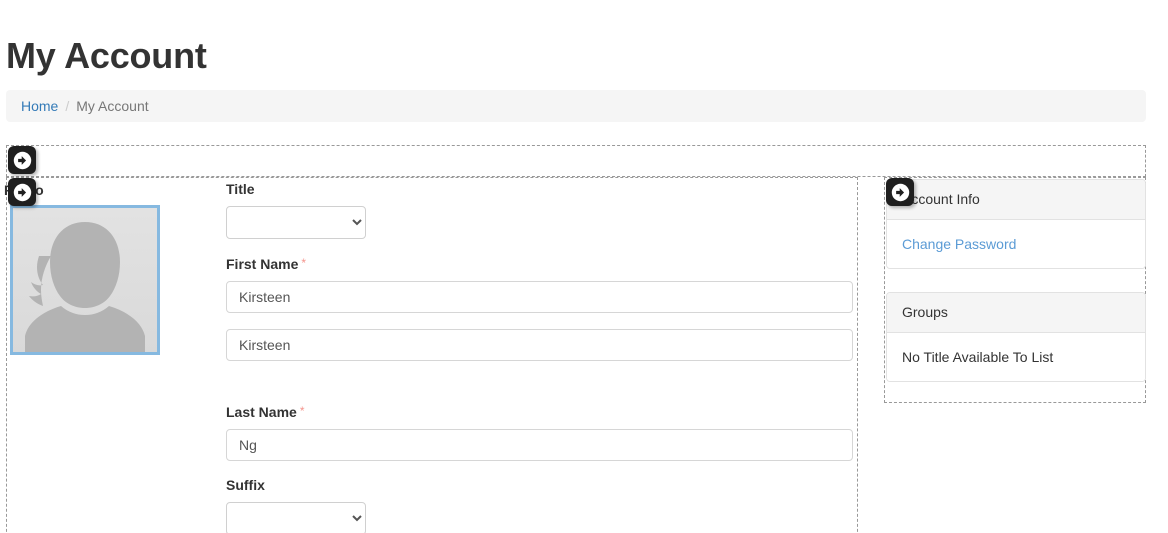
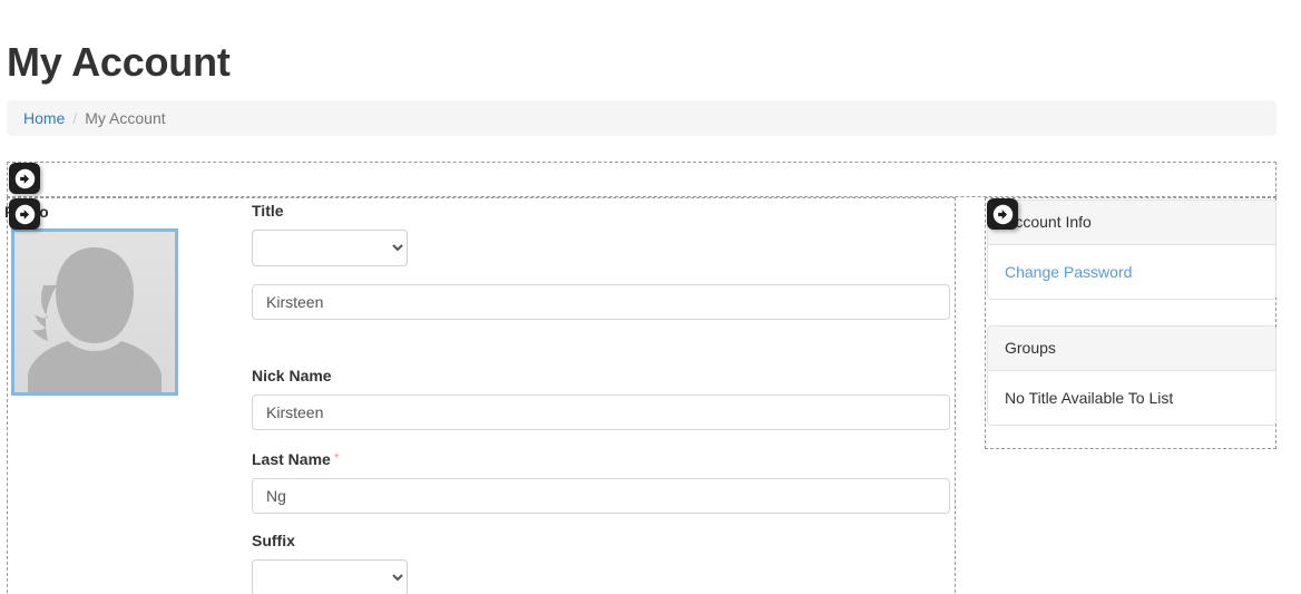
  My Account
  Home
  /
  My Account
  Title
- First Name *
  Kirsteen
+ Nick Name
  Kirsteen
  Last Name *
  Ng
  Suffix
  ccount Info
  Change Password
  Groups
  No Title Available To List
